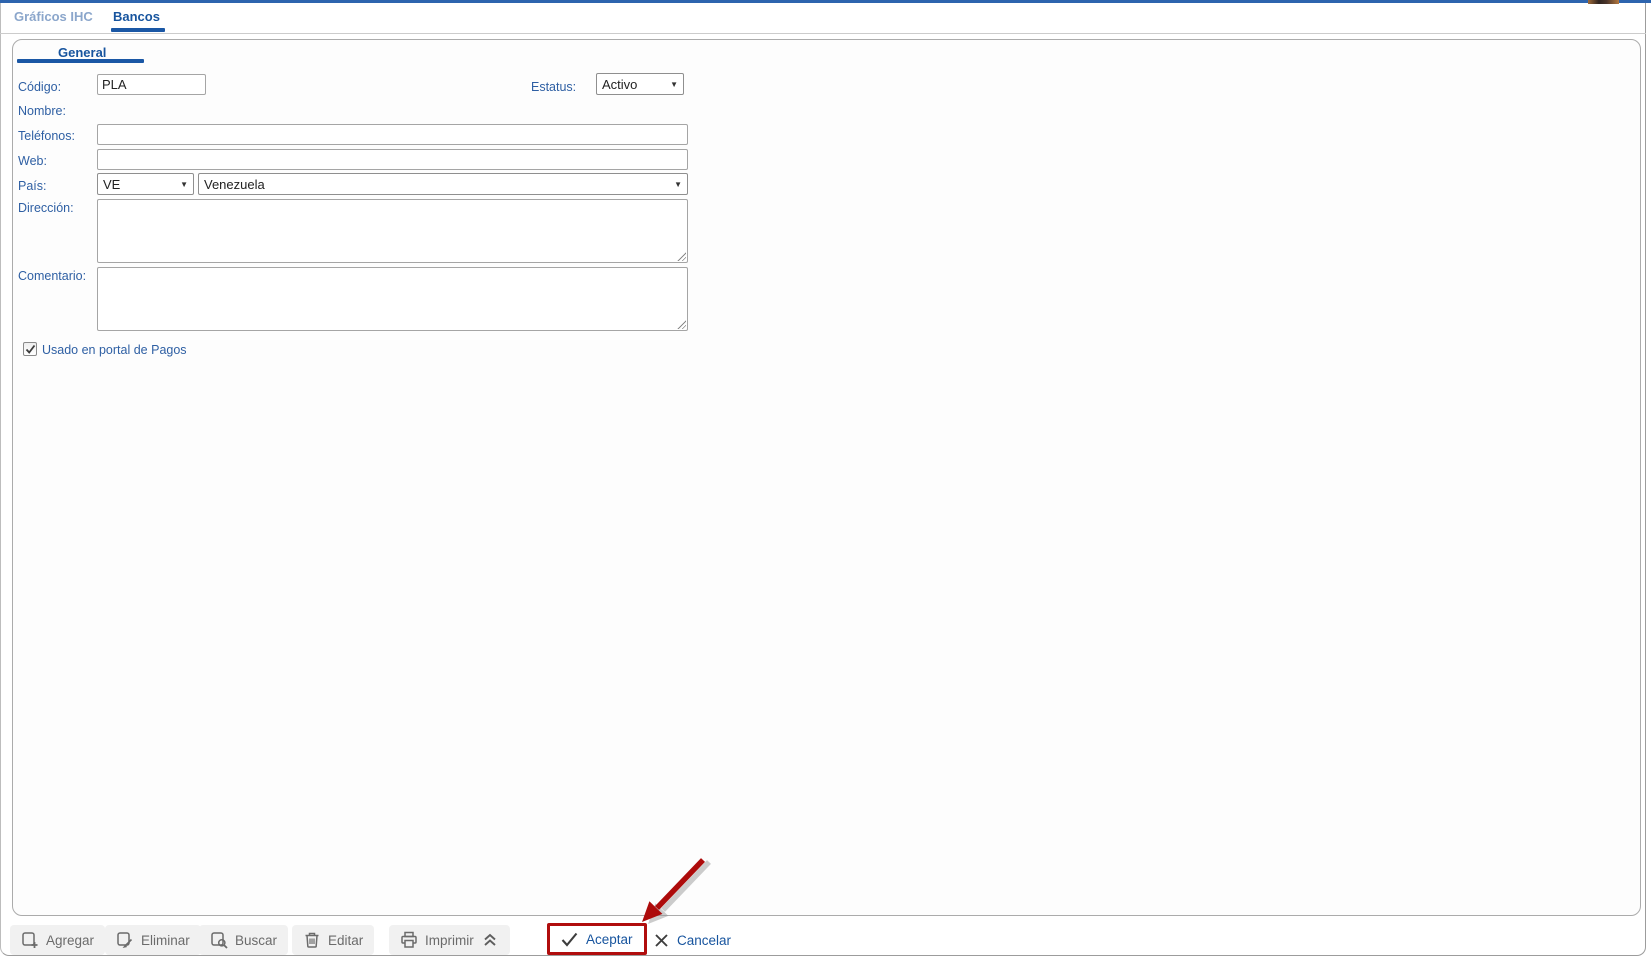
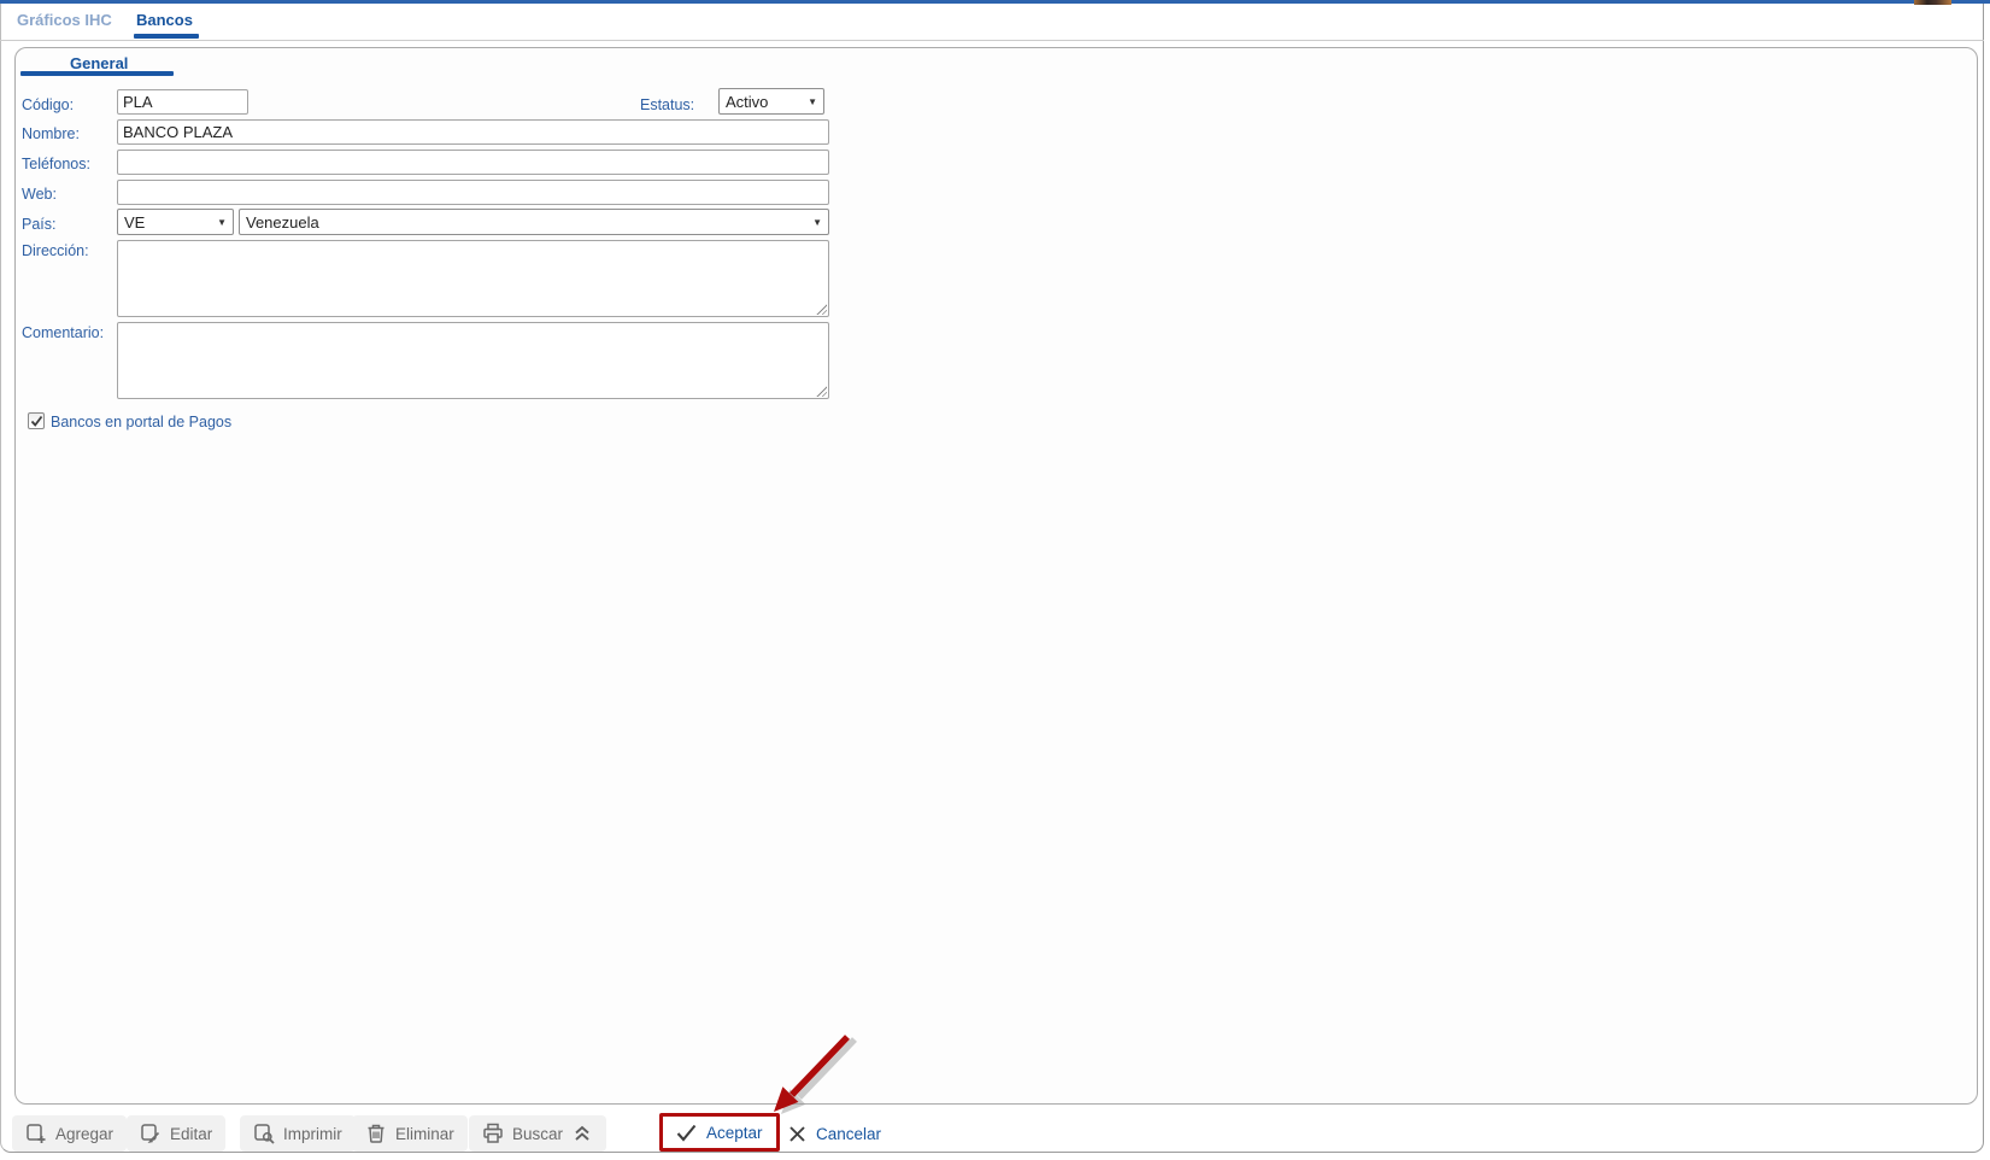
  Gráficos IHC
  Bancos
  General
  Código:
  PLA
  Estatus:
  Activo
  ▼
  Nombre:
+ BANCO PLAZA
  Teléfonos:
  Web:
  País:
  VE
  ▼
  Venezuela
  ▼
  Dirección:
  Comentario:
- Usado en portal de Pagos
+ Bancos en portal de Pagos
  Agregar
- Eliminar
+ Editar
- Buscar
+ Imprimir
- Editar
+ Eliminar
- Imprimir
+ Buscar
  Aceptar
  Cancelar
